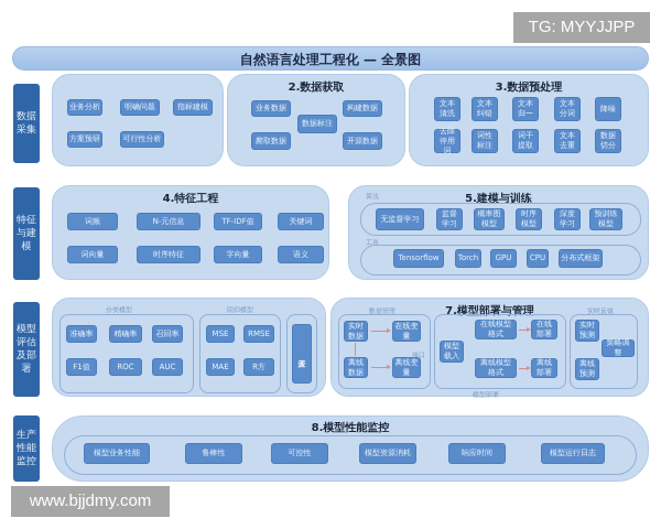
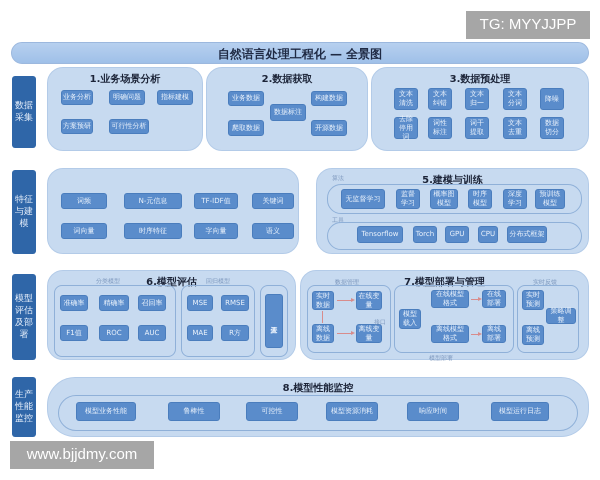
  TG: MYYJJPP
  自然语言处理工程化 — 全景图
  数据采集
  特征与建模
  模型评估及部署
  生产性能监控
+ 1.业务场景分析
  业务分析
  明确问题
  指标建模
  方案预研
  可行性分析
  2.数据获取
  业务数据
  构建数据
  数据标注
  爬取数据
  开源数据
  3.数据预处理
  文本清洗
  文本纠错
  文本归一
  文本分词
  降噪
  去除停用词
  词性标注
  词干提取
  文本去重
  数据切分
- 4.特征工程
  词频
  N-元信息
  TF-IDF值
  关键词
  词向量
  时序特征
  字向量
  语义
  5.建模与训练
  无监督学习
  监督学习
  概率图模型
  时序模型
  深度学习
  预训练模型
  Tensorflow
  Torch
  GPU
  CPU
  分布式框架
+ 6.模型评估
  准确率
  精确率
  召回率
  F1值
  ROC
  AUC
  MSE
  RMSE
  MAE
  R方
  7.模型部署与管理
  实时数据
  在线变量
  离线数据
  离线变量
  模型载入
  在线模型格式
  离线模型格式
  在线部署
  离线部署
  实时预测
  离线预测
  策略调整
  8.模型性能监控
  模型业务性能
  鲁棒性
  可控性
  模型资源消耗
  响应时间
  模型运行日志
  www.bjjdmy.com
